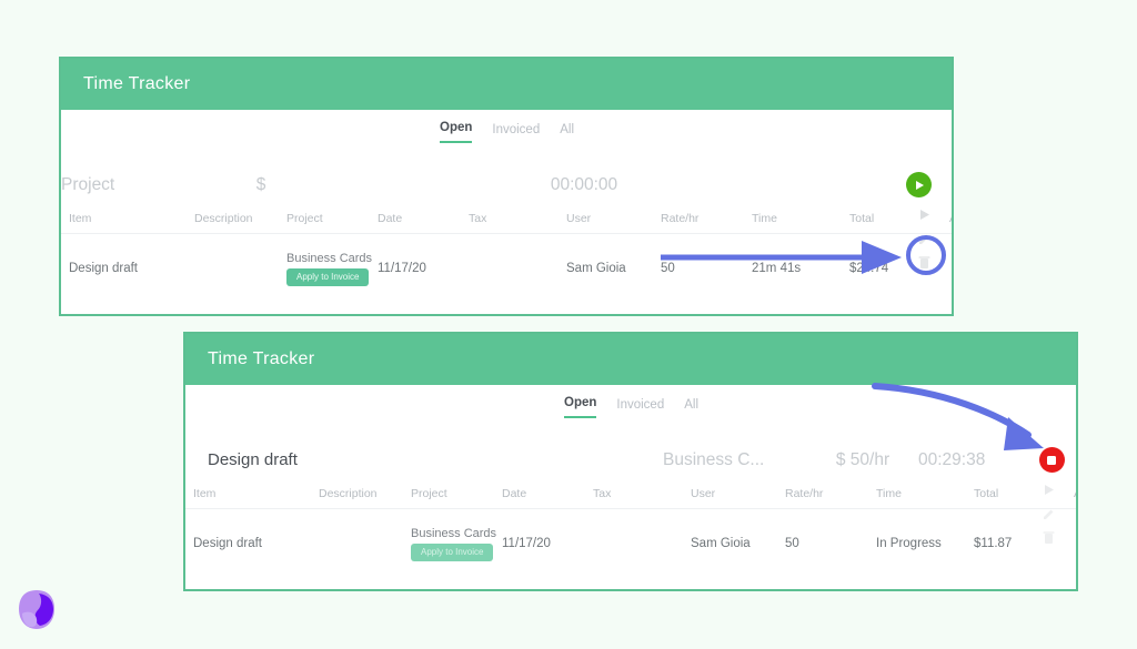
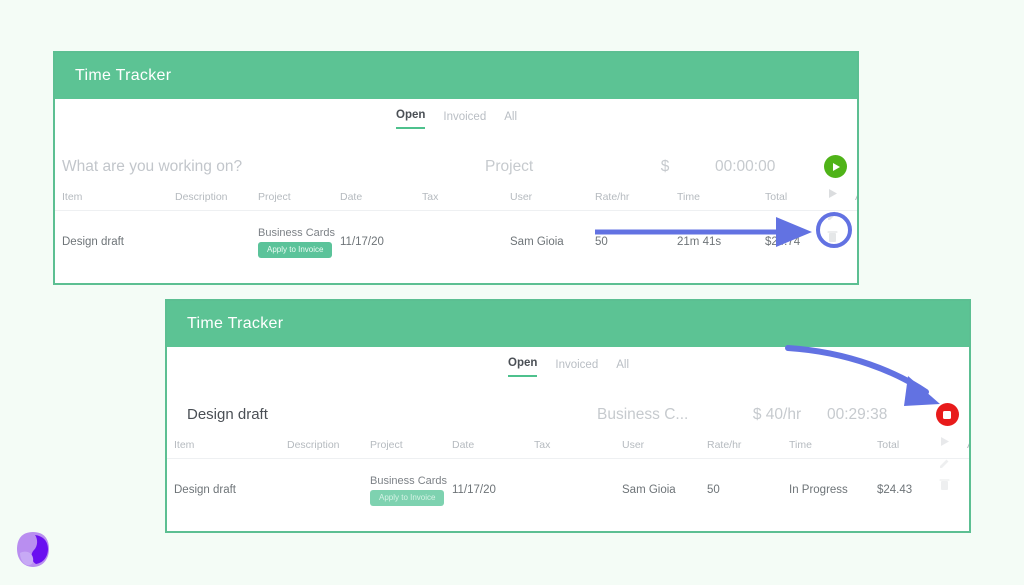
  Time Tracker
  Open
  Invoiced
  All
+ What are you working on?
  Project
  $
  00:00:00
  Item
  Description
  Project
  Date
  Tax
  User
  Rate/hr
  Time
  Total
  Design draft
  Business Cards
  Apply to Invoice
  11/17/20
  Sam Gioia
  50
  21m 41s
  Time Tracker
  Open
  Invoiced
  All
  Design draft
  Business C...
- $ 50/hr
+ $ 40/hr
  00:29:38
  Item
  Description
  Project
  Date
  Tax
  User
  Rate/hr
  Time
  Total
  Design draft
  Business Cards
  Apply to Invoice
  11/17/20
  Sam Gioia
  50
  In Progress
- $11.87
+ $24.43
